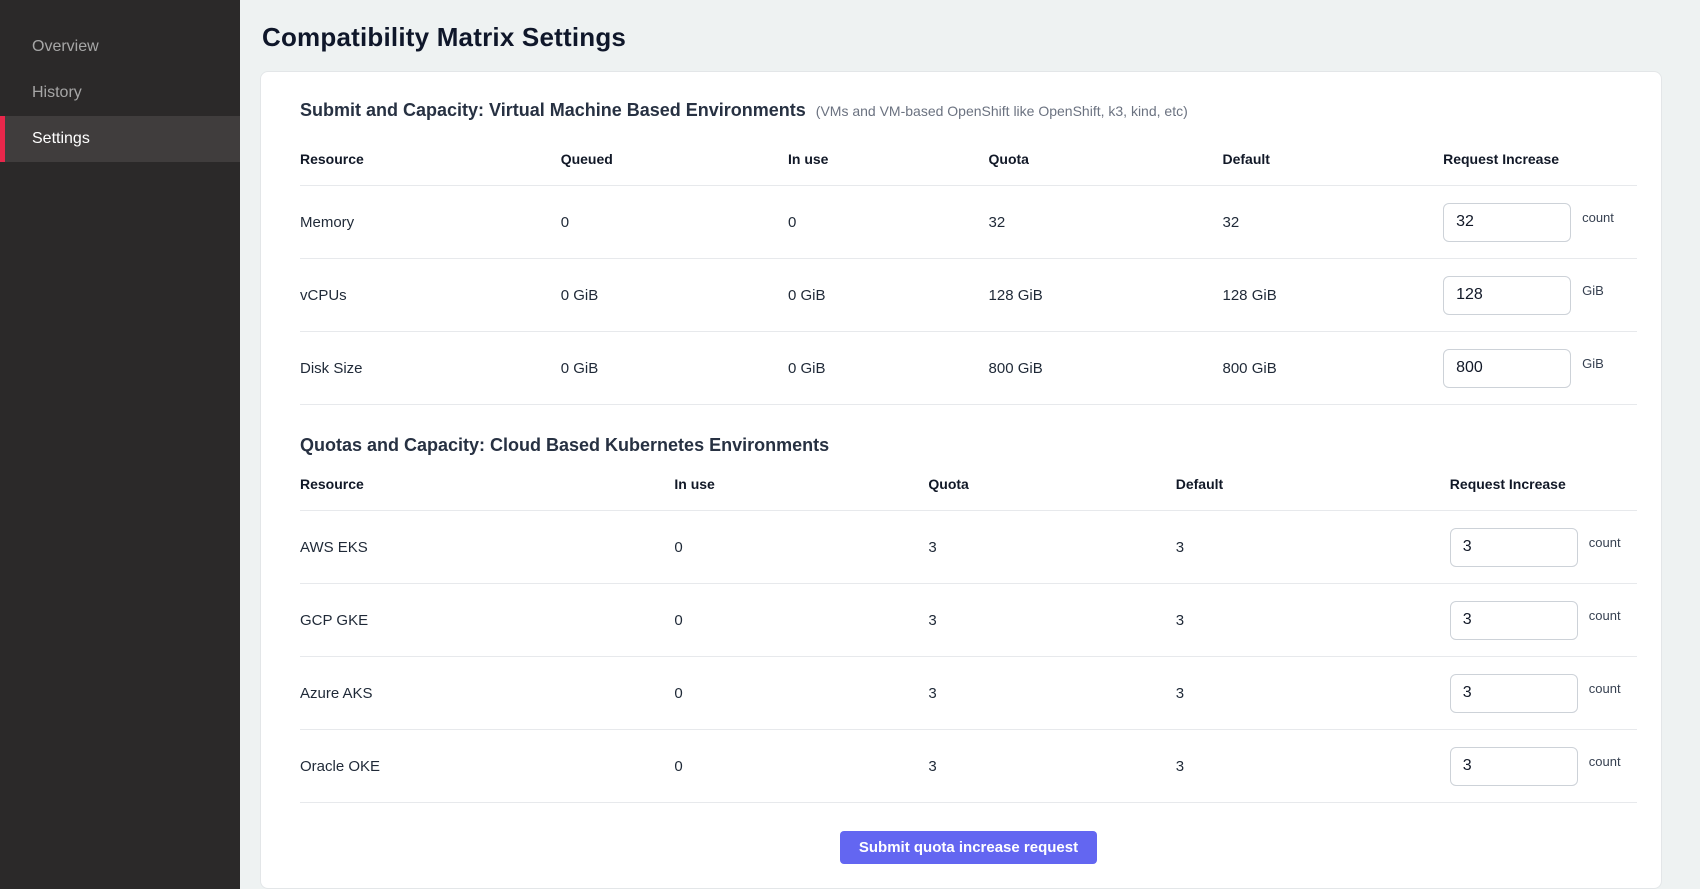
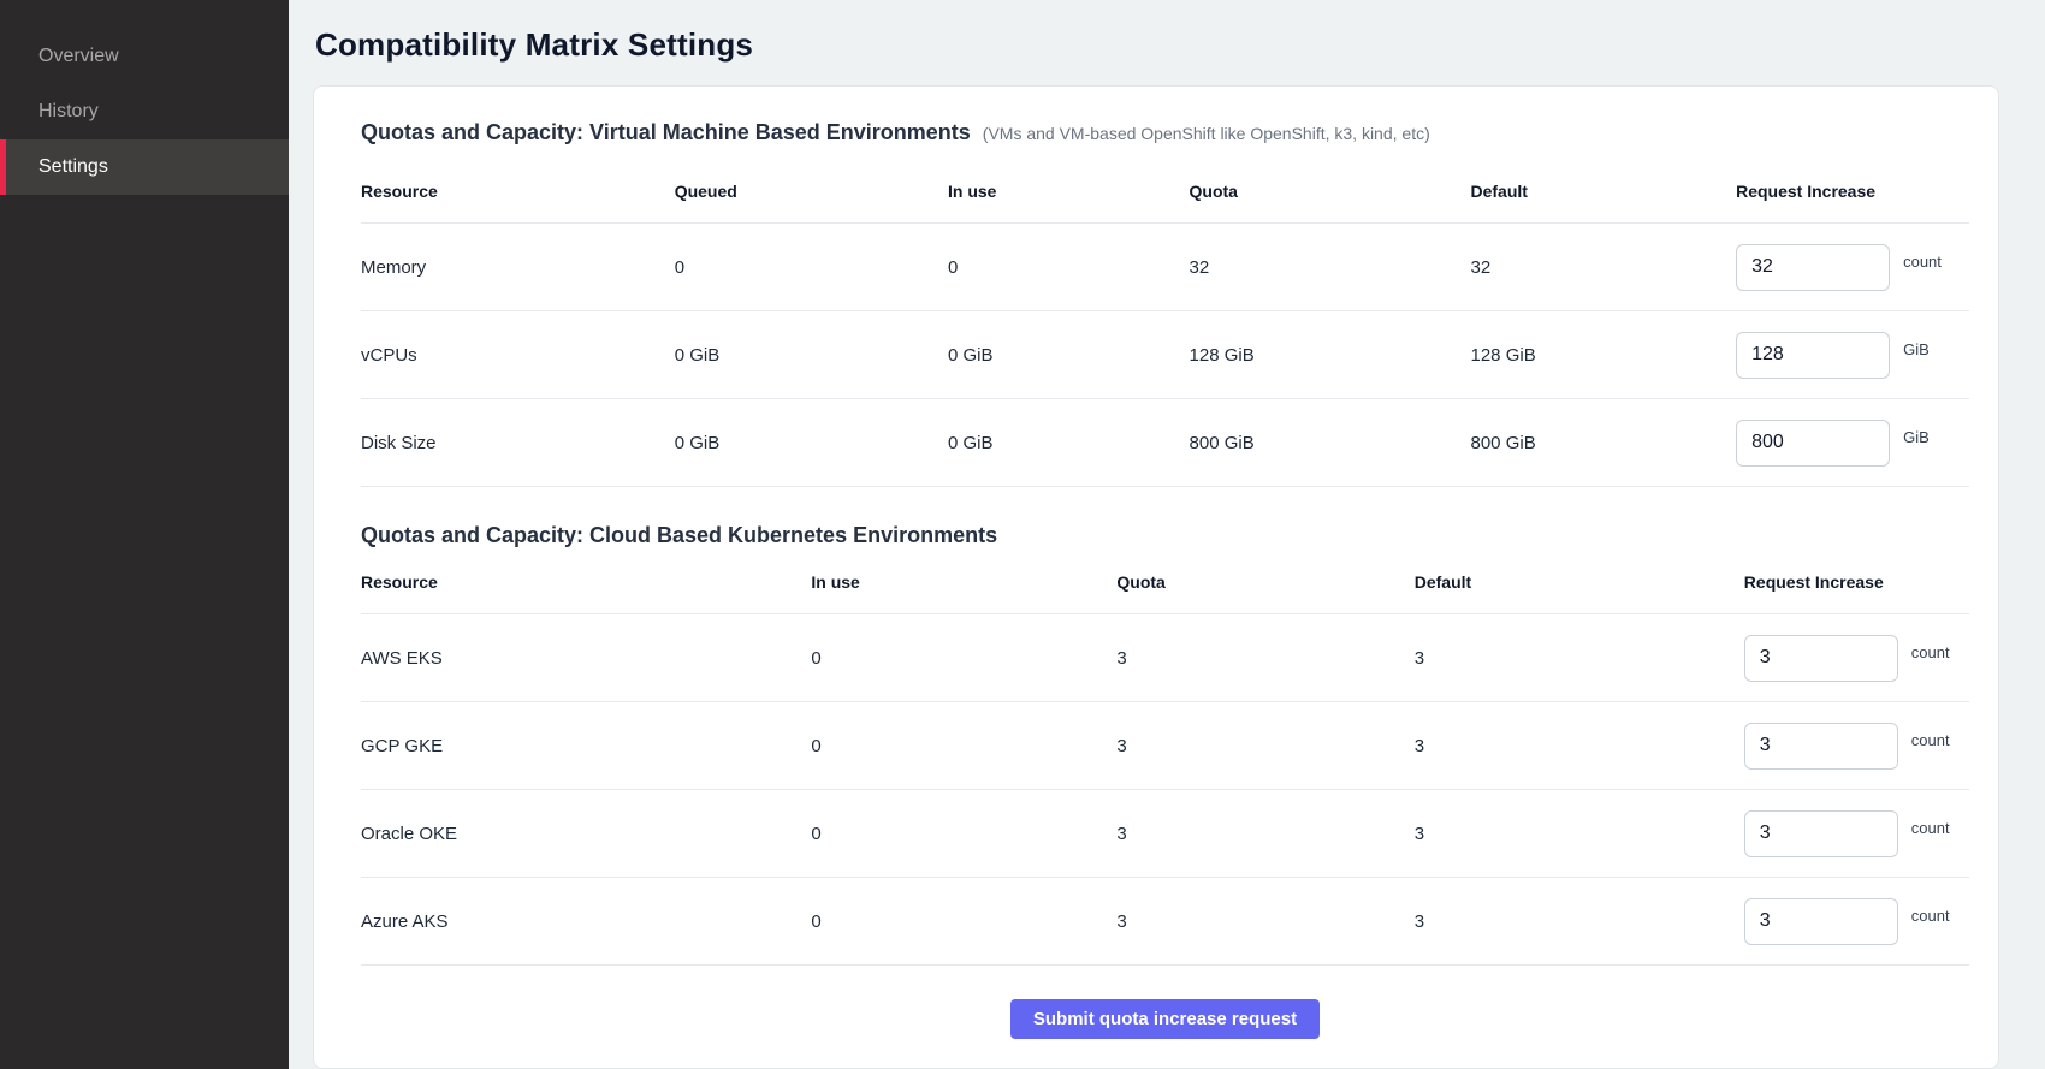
  Overview
  History
  Settings
  Compatibility Matrix Settings
- Submit and Capacity: Virtual Machine Based Environments
+ Quotas and Capacity: Virtual Machine Based Environments
  (VMs and VM-based OpenShift like OpenShift, k3, kind, etc)
  Resource
  Queued
  In use
  Quota
  Default
  Request Increase
  Memory
  0
  0
  32
  32
  32
  count
  vCPUs
  0 GiB
  0 GiB
  128 GiB
  128 GiB
  128
  GiB
  Disk Size
  0 GiB
  0 GiB
  800 GiB
  800 GiB
  800
  GiB
  Quotas and Capacity: Cloud Based Kubernetes Environments
  Resource
  In use
  Quota
  Default
  Request Increase
  AWS EKS
  0
  3
  3
  3
  count
  GCP GKE
  0
  3
  3
  3
  count
- Azure AKS
+ Oracle OKE
  0
  3
  3
  3
  count
- Oracle OKE
+ Azure AKS
  0
  3
  3
  3
  count
  Submit quota increase request
